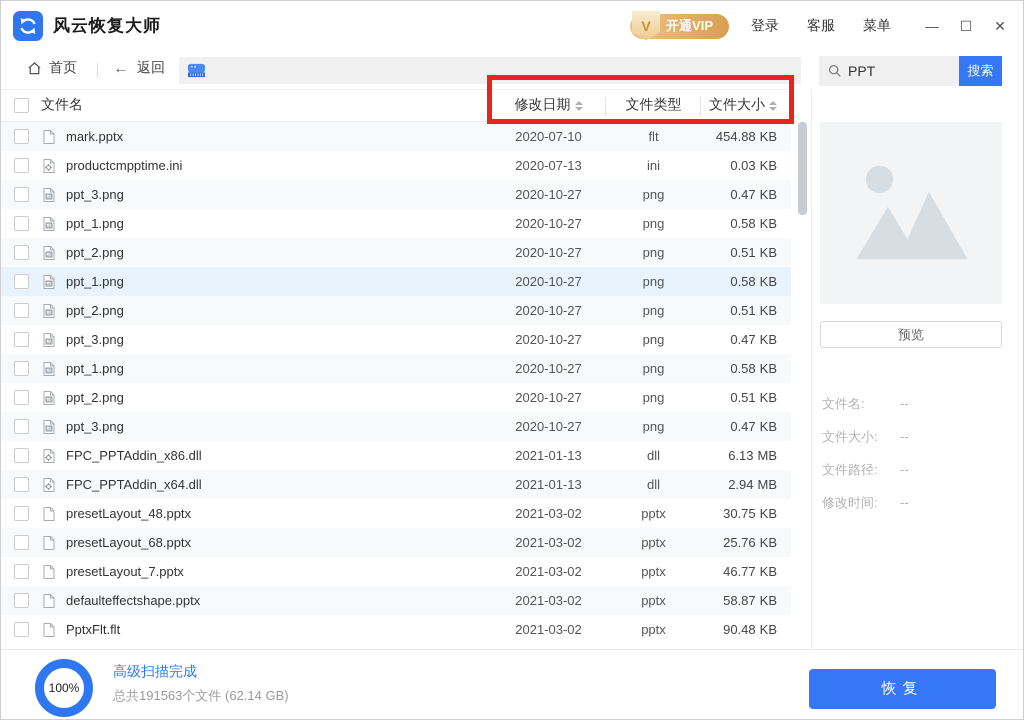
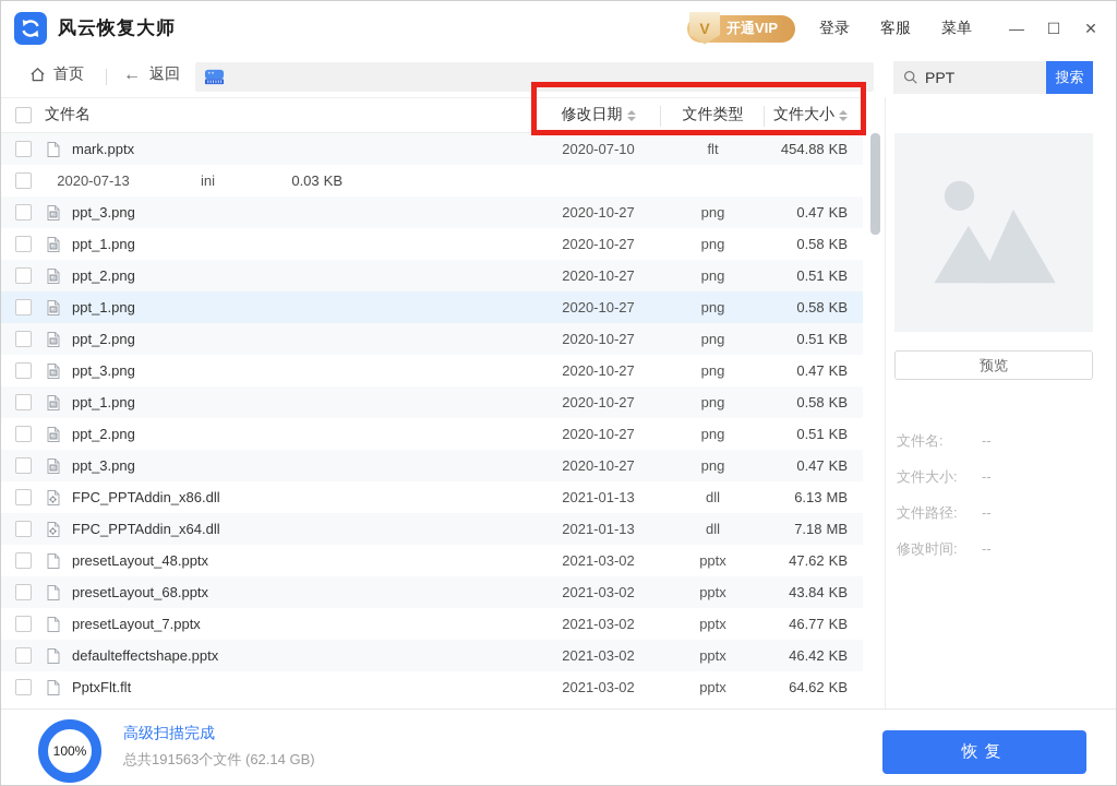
  风云恢复大师
  V
  开通VIP
  登录
  客服
  菜单
  —
  ☐
  ✕
  首页
  ←
  返回
  PPT
  搜索
  文件名
  修改日期
  文件类型
  文件大小
  mark.pptx
  2020-07-10
  flt
  454.88
  KB
- productcmpptime.ini
  2020-07-13
  ini
  0.03
  KB
  ppt_3.png
  2020-10-27
  png
  0.47
  KB
  ppt_1.png
  2020-10-27
  png
  0.58
  KB
  ppt_2.png
  2020-10-27
  png
  0.51
  KB
  ppt_1.png
  2020-10-27
  png
  0.58
  KB
  ppt_2.png
  2020-10-27
  png
  0.51
  KB
  ppt_3.png
  2020-10-27
  png
  0.47
  KB
  ppt_1.png
  2020-10-27
  png
  0.58
  KB
  ppt_2.png
  2020-10-27
  png
  0.51
  KB
  ppt_3.png
  2020-10-27
  png
  0.47
  KB
  FPC_PPTAddin_x86.dll
  2021-01-13
  dll
  6.13
  MB
  FPC_PPTAddin_x64.dll
  2021-01-13
  dll
- 2.94
+ 7.18
  MB
  presetLayout_48.pptx
  2021-03-02
  pptx
- 30.75
+ 47.62
  KB
  presetLayout_68.pptx
  2021-03-02
  pptx
- 25.76
+ 43.84
  KB
  presetLayout_7.pptx
  2021-03-02
  pptx
  46.77
  KB
  defaulteffectshape.pptx
  2021-03-02
  pptx
- 58.87
+ 46.42
  KB
  PptxFlt.flt
  2021-03-02
  pptx
- 90.48
+ 64.62
  KB
  预览
  文件名:
  --
  文件大小:
  --
  文件路径:
  --
  修改时间:
  --
  100%
  高级扫描完成
  总共191563个文件 (62.14 GB)
  恢复
